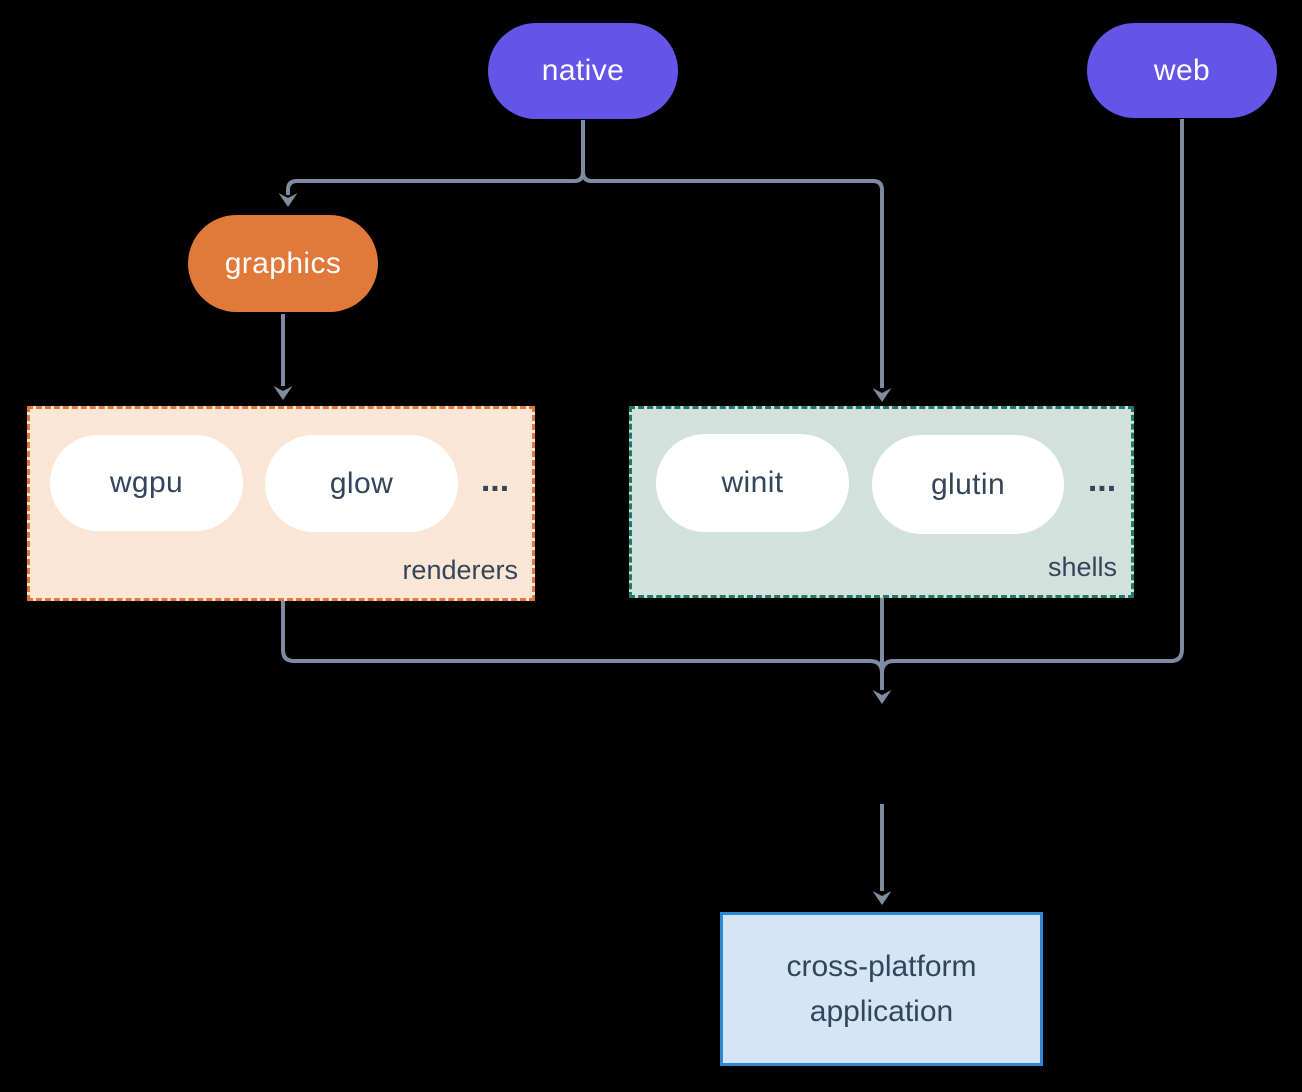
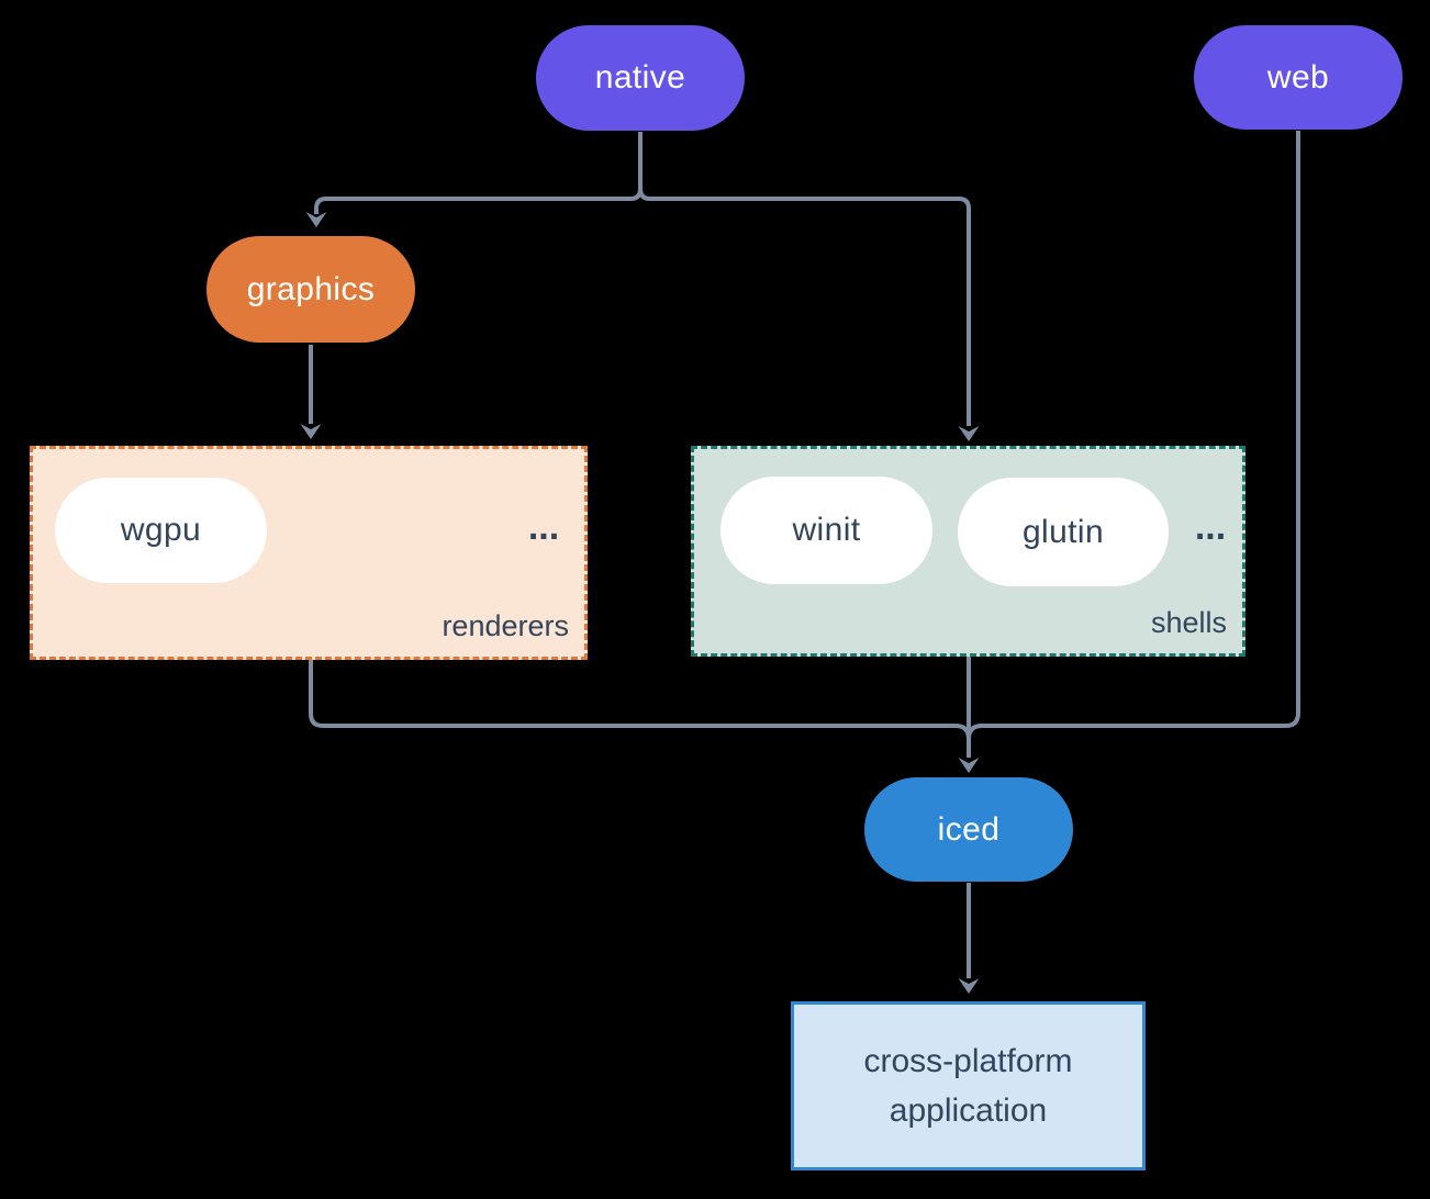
  native
  web
  graphics
  wgpu
- glow
  ...
  renderers
  winit
  glutin
  ...
  shells
+ iced
  cross-platform application
